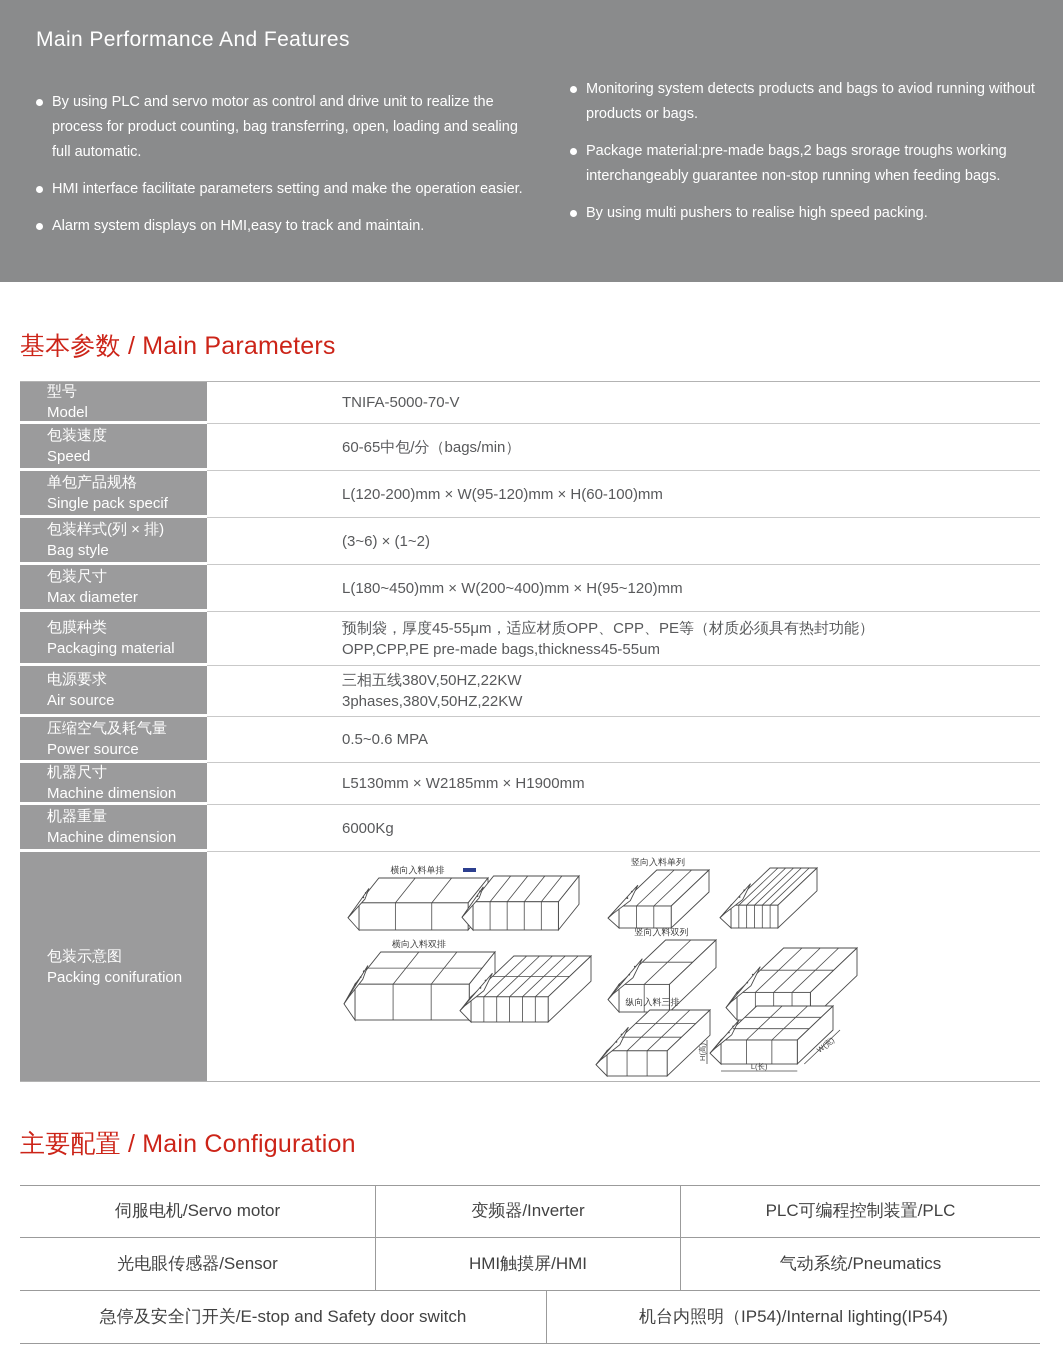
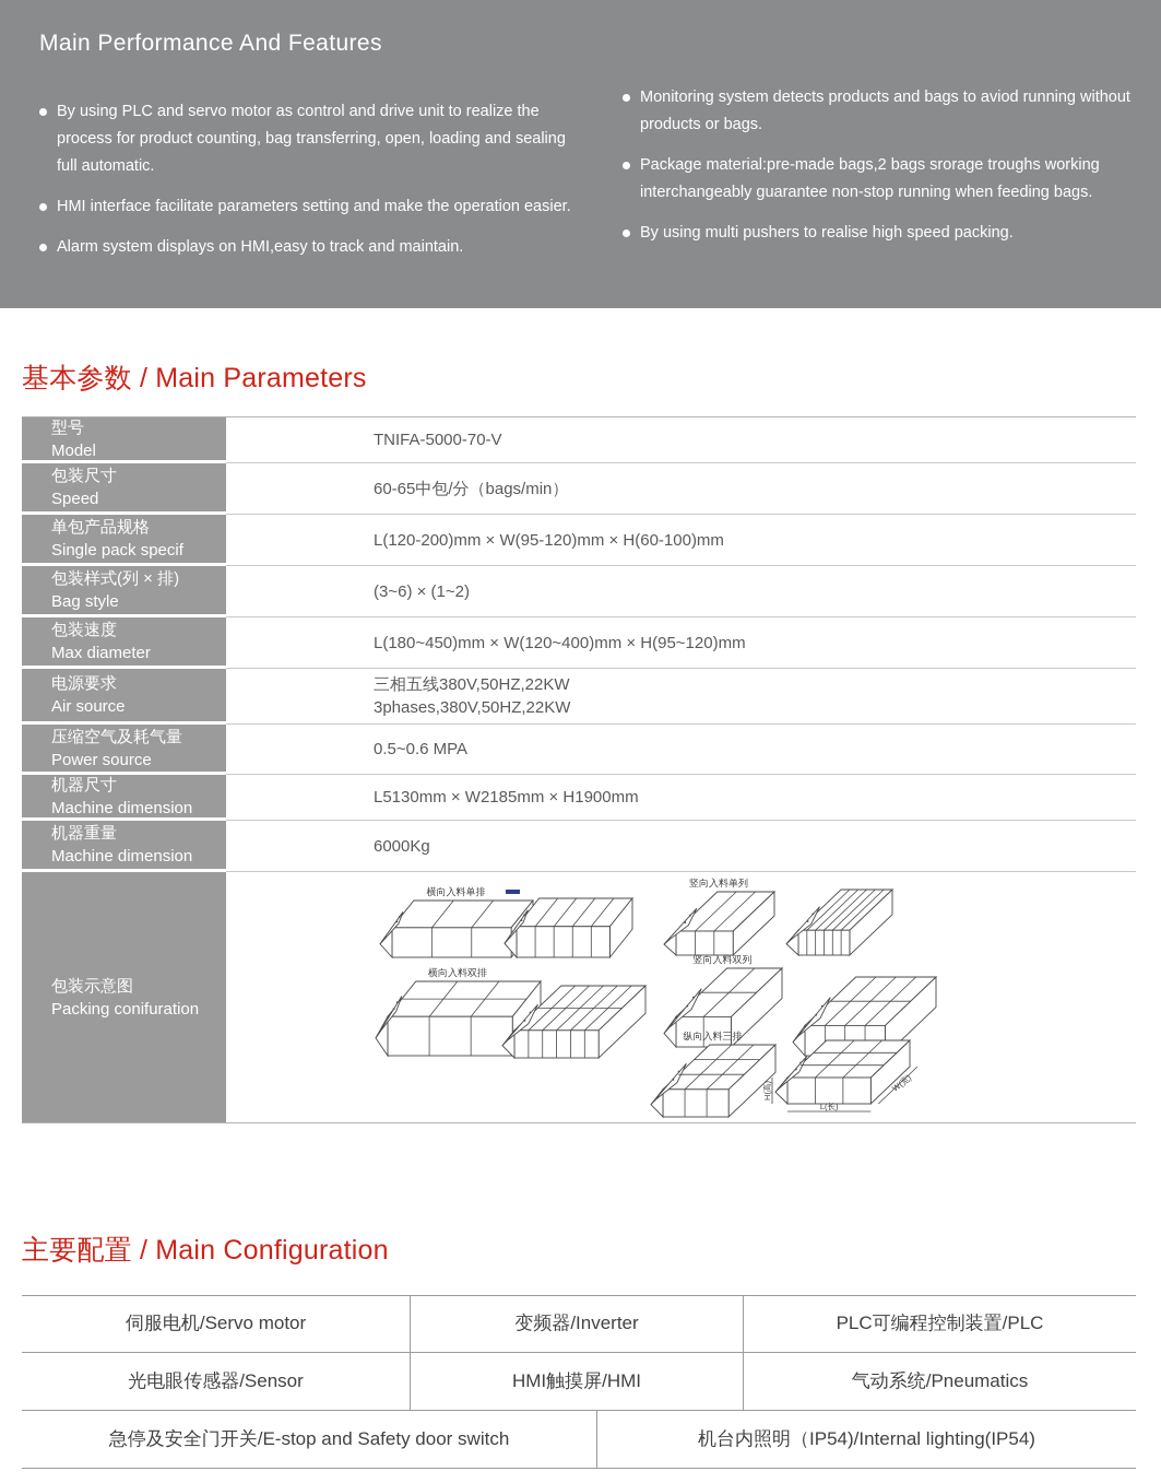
  Main Performance And Features
  By using PLC and servo motor as control and drive unit to realize the process for product counting, bag transferring, open, loading and sealing full automatic.
  HMI interface facilitate parameters setting and make the operation easier.
  Alarm system displays on HMI,easy to track and maintain.
  Monitoring system detects products and bags to aviod running without products or bags.
  Package material:pre-made bags,2 bags srorage troughs working interchangeably guarantee non-stop running when feeding bags.
  By using multi pushers to realise high speed packing.
  基本参数 / Main Parameters
  型号
  Model
  TNIFA-5000-70-V
- 包装速度
+ 包装尺寸
  Speed
  60-65中包/分（bags/min）
  单包产品规格
  Single pack specif
  L(120-200)mm × W(95-120)mm × H(60-100)mm
  包装样式(列 × 排)
  Bag style
  (3~6) × (1~2)
- 包装尺寸
+ 包装速度
  Max diameter
- L(180~450)mm × W(200~400)mm × H(95~120)mm
+ L(180~450)mm × W(120~400)mm × H(95~120)mm
- 包膜种类
- Packaging material
- 预制袋，厚度45-55μm，适应材质OPP、CPP、PE等（材质必须具有热封功能）
- OPP,CPP,PE pre-made bags,thickness45-55um
  电源要求
  Air source
  三相五线380V,50HZ,22KW
  3phases,380V,50HZ,22KW
  压缩空气及耗气量
  Power source
  0.5~0.6 MPA
  机器尺寸
  Machine dimension
  L5130mm × W2185mm × H1900mm
  机器重量
  Machine dimension
  6000Kg
  包装示意图
  Packing conifuration
  横向入料单排
  竖向入料单列
  横向入料双排
  竖向入料双列
  纵向入料三排
  L(长)
  主要配置 / Main Configuration
  伺服电机/Servo motor
  变频器/Inverter
  PLC可编程控制装置/PLC
  光电眼传感器/Sensor
  HMI触摸屏/HMI
  气动系统/Pneumatics
  急停及安全门开关/E-stop and Safety door switch
  机台内照明（IP54)/Internal lighting(IP54)
